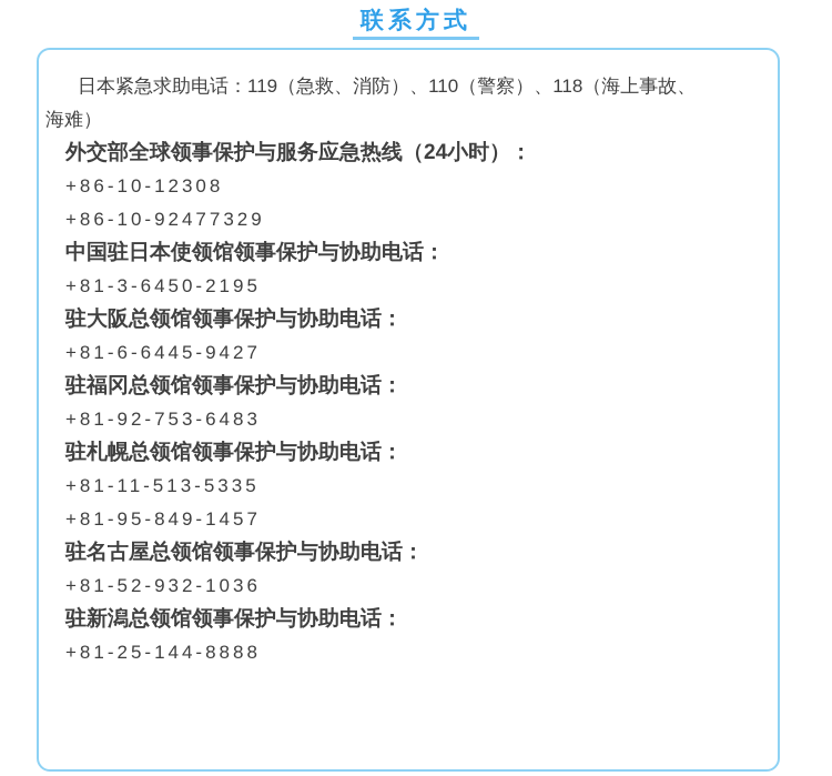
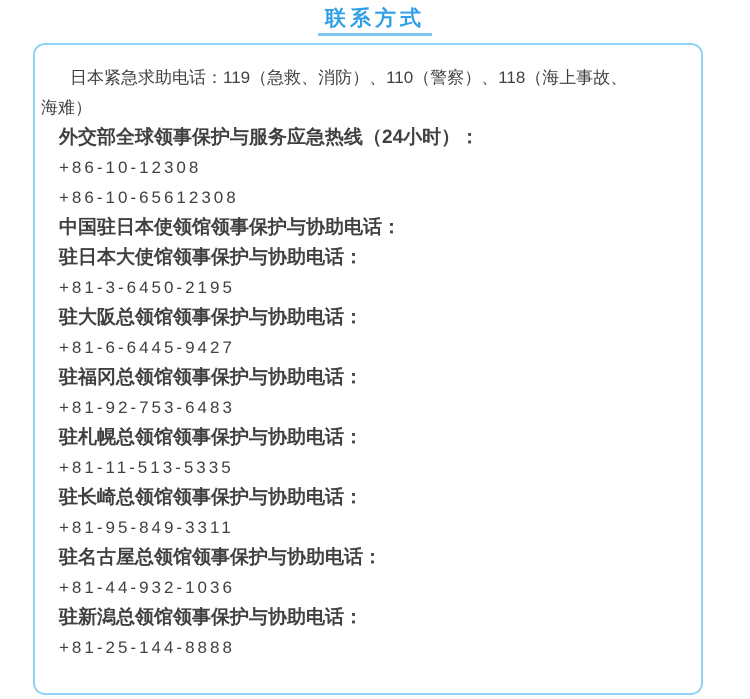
  联系方式
  日本紧急求助电话：119（急救、消防）、110（警察）、118（海上事故、
  海难）
  外交部全球领事保护与服务应急热线（24小时）：
  +86-10-12308
- +86-10-92477329
+ +86-10-65612308
  中国驻日本使领馆领事保护与协助电话：
+ 驻日本大使馆领事保护与协助电话：
  +81-3-6450-2195
  驻大阪总领馆领事保护与协助电话：
  +81-6-6445-9427
  驻福冈总领馆领事保护与协助电话：
  +81-92-753-6483
  驻札幌总领馆领事保护与协助电话：
  +81-11-513-5335
+ 驻长崎总领馆领事保护与协助电话：
- +81-95-849-1457
+ +81-95-849-3311
  驻名古屋总领馆领事保护与协助电话：
- +81-52-932-1036
+ +81-44-932-1036
  驻新潟总领馆领事保护与协助电话：
  +81-25-144-8888
